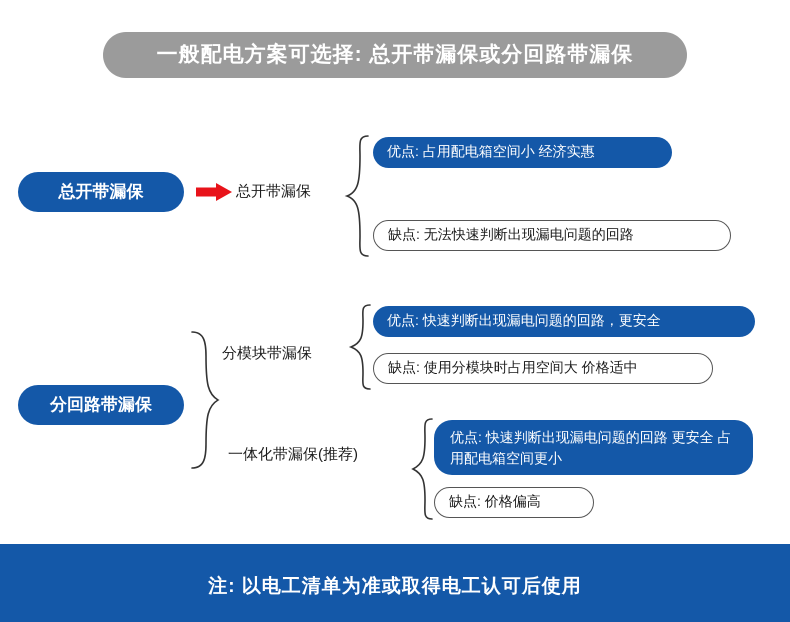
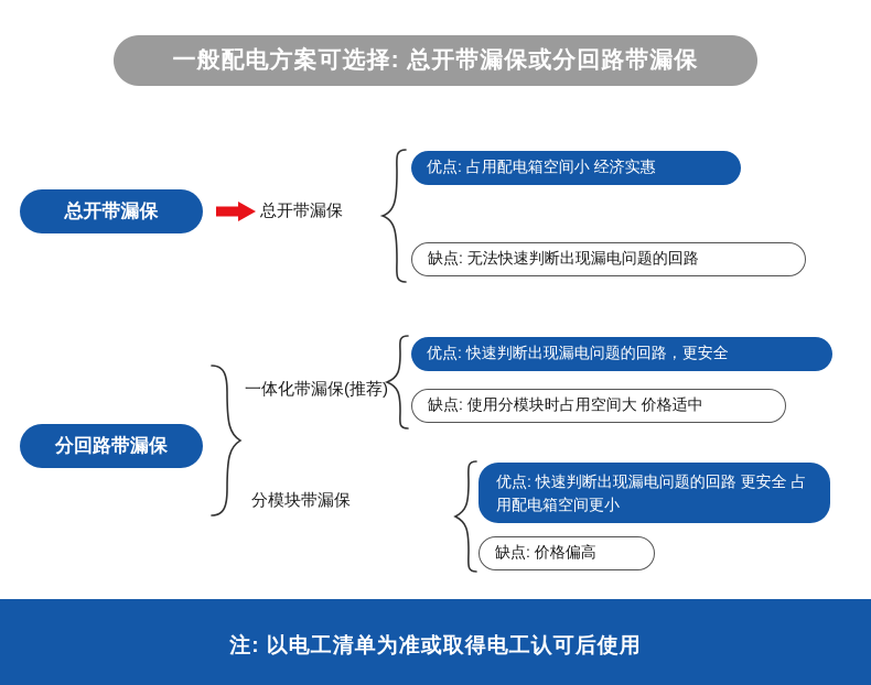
  一般配电方案可选择: 总开带漏保或分回路带漏保
  总开带漏保
  总开带漏保
  优点: 占用配电箱空间小 经济实惠
  缺点: 无法快速判断出现漏电问题的回路
  分回路带漏保
- 分模块带漏保
+ 一体化带漏保(推荐)
  优点: 快速判断出现漏电问题的回路，更安全
  缺点: 使用分模块时占用空间大 价格适中
- 一体化带漏保(推荐)
+ 分模块带漏保
  优点: 快速判断出现漏电问题的回路 更安全 占用配电箱空间更小
  缺点: 价格偏高
  注: 以电工清单为准
  或
  取得电工认可后使用
